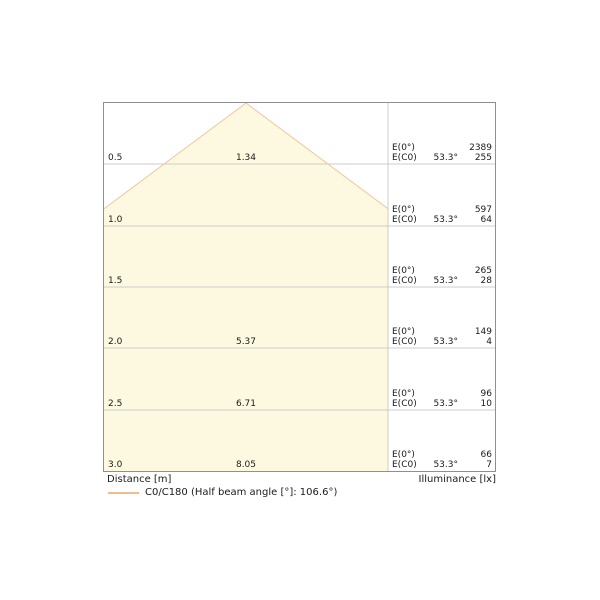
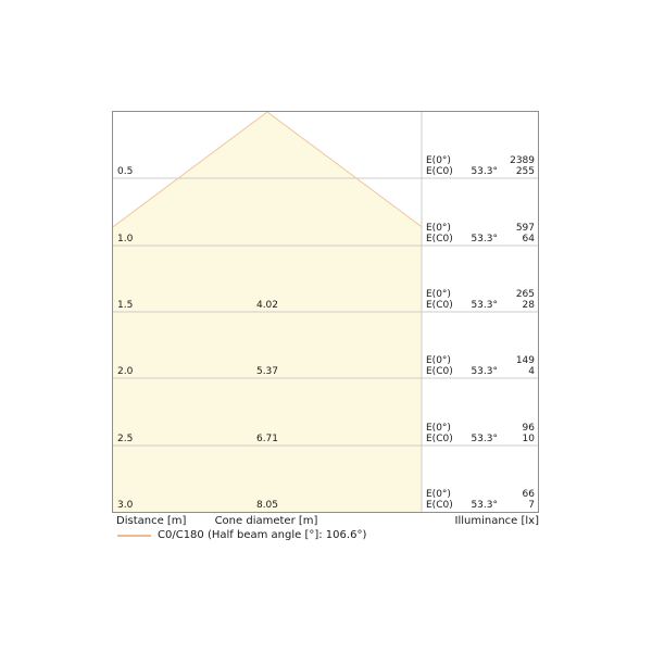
  E(0°)
  2389
  0.5
- 1.34
  E(C0)
  53.3°
  255
  E(0°)
  597
  1.0
  E(C0)
  53.3°
  64
  E(0°)
  265
  1.5
+ 4.02
  E(C0)
  53.3°
  28
  E(0°)
  149
  2.0
  5.37
  E(C0)
  53.3°
  4
  E(0°)
  96
  2.5
  6.71
  E(C0)
  53.3°
  10
  E(0°)
  66
  3.0
  8.05
  E(C0)
  53.3°
  7
  Distance [m]
+ Cone diameter [m]
  Illuminance [lx]
  C0/C180 (Half beam angle [°]: 106.6°)
